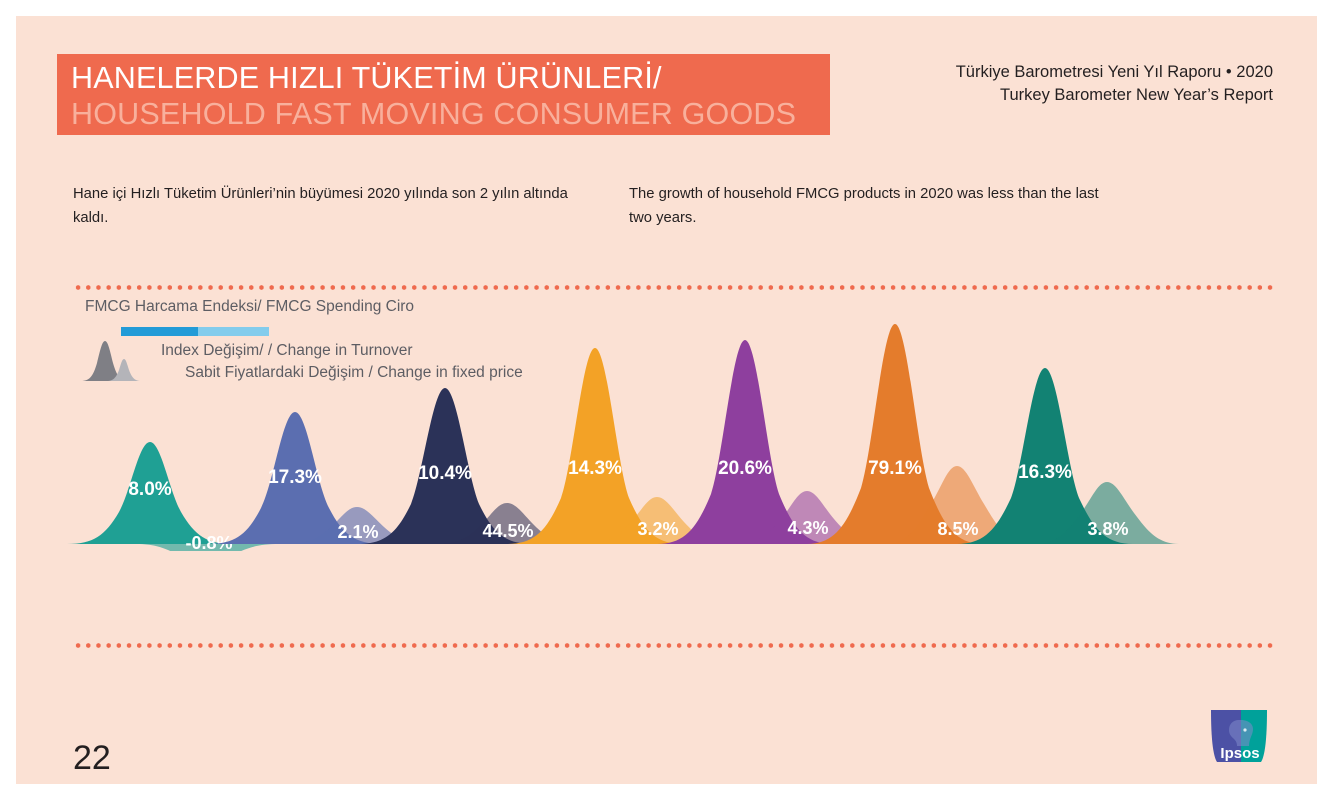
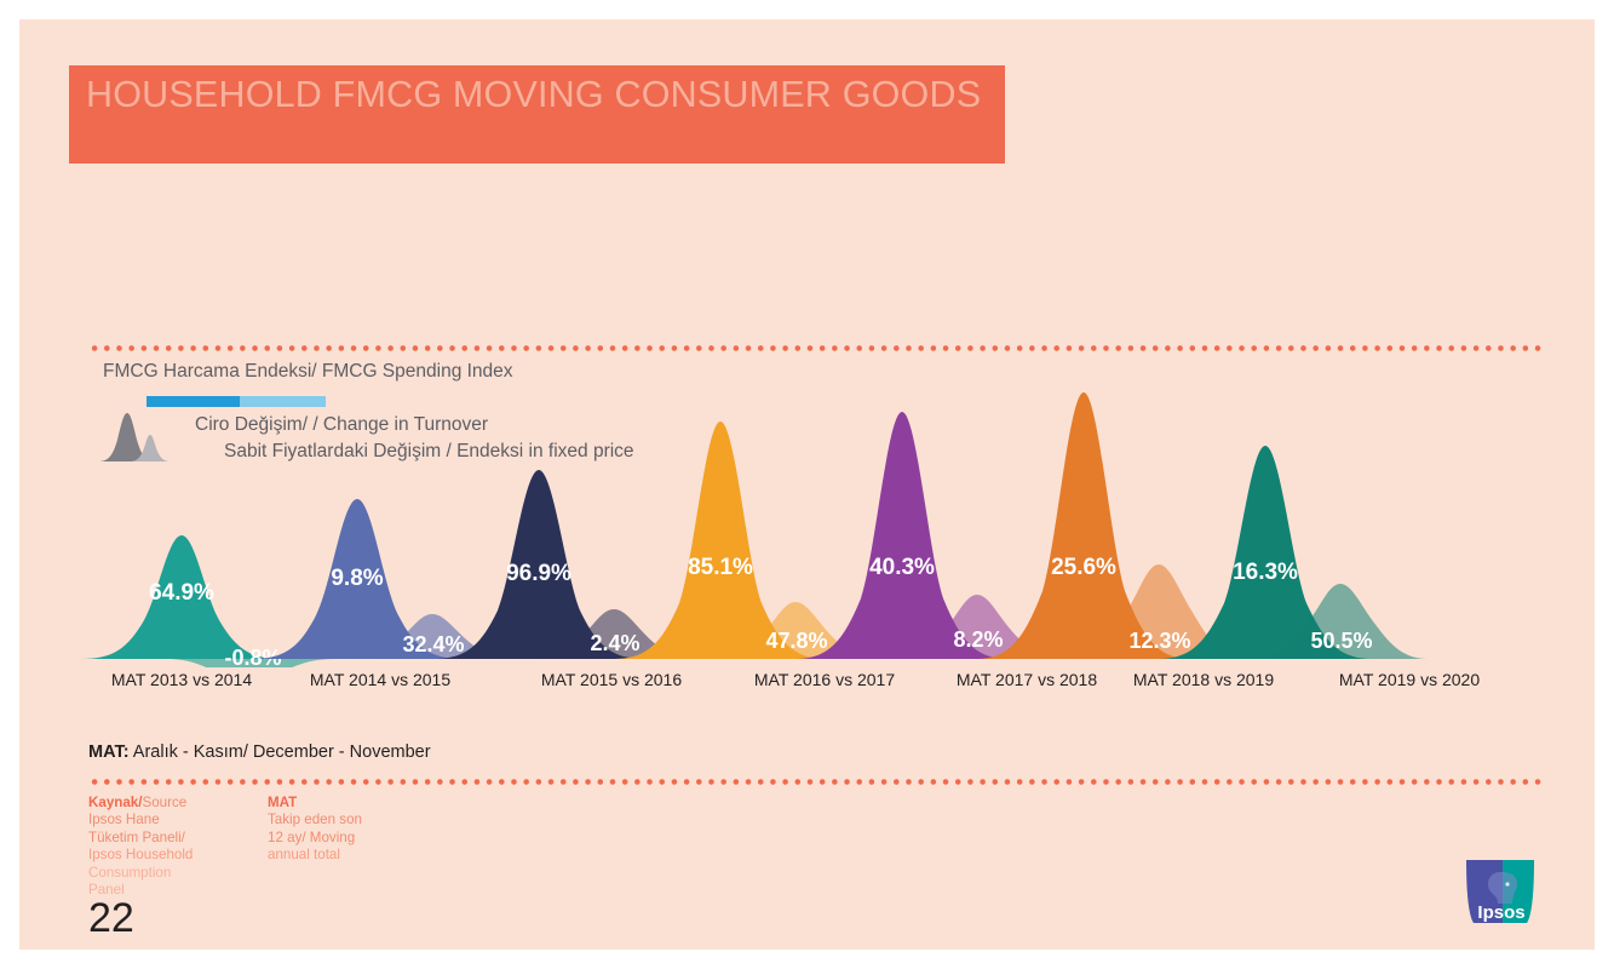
- HANELERDE HIZLI TÜKETİM ÜRÜNLERİ/
- HOUSEHOLD FAST MOVING CONSUMER GOODS
+ HOUSEHOLD FMCG MOVING CONSUMER GOODS
- Türkiye Barometresi Yeni Yıl Raporu • 2020
- Turkey Barometer New Year’s Report
- Hane içi Hızlı Tüketim Ürünleri’nin büyümesi 2020 yılında son 2 yılın altında kaldı.
- The growth of household FMCG products in 2020 was less than the last two years.
- FMCG Harcama Endeksi/ FMCG Spending Ciro
+ FMCG Harcama Endeksi/ FMCG Spending Index
- Index Değişim/ / Change in Turnover
+ Ciro Değişim/ / Change in Turnover
- Sabit Fiyatlardaki Değişim / Change in fixed price
+ Sabit Fiyatlardaki Değişim / Endeksi in fixed price
- 8.0%
+ 64.9%
  -0.8
- 17.3%
+ 9.8%
- 2.1%
+ 32.4%
- 10.4%
+ 96.9%
- 44.5%
+ 2.4%
- 14.3%
+ 85.1%
- 3.2%
+ 47.8%
- 20.6%
+ 40.3%
- 4.3%
+ 8.2%
- 79.1%
+ 25.6%
- 8.5%
+ 12.3%
  16.3%
- 3.8%
+ 50.5%
+ MAT 2013 vs 2014
+ MAT 2014 vs 2015
+ MAT 2015 vs 2016
+ MAT 2016 vs 2017
+ MAT 2017 vs 2018
+ MAT 2018 vs 2019
+ MAT 2019 vs 2020
+ MAT: Aralık - Kasım/ December - November
+ Kaynak/Source
+ Ipsos Hane
+ Tüketim Paneli/
+ Ipsos Household
+ Consumption
+ Panel
+ MAT
+ Takip eden son
+ 12 ay/ Moving
+ annual total
  22
  Ipsos
